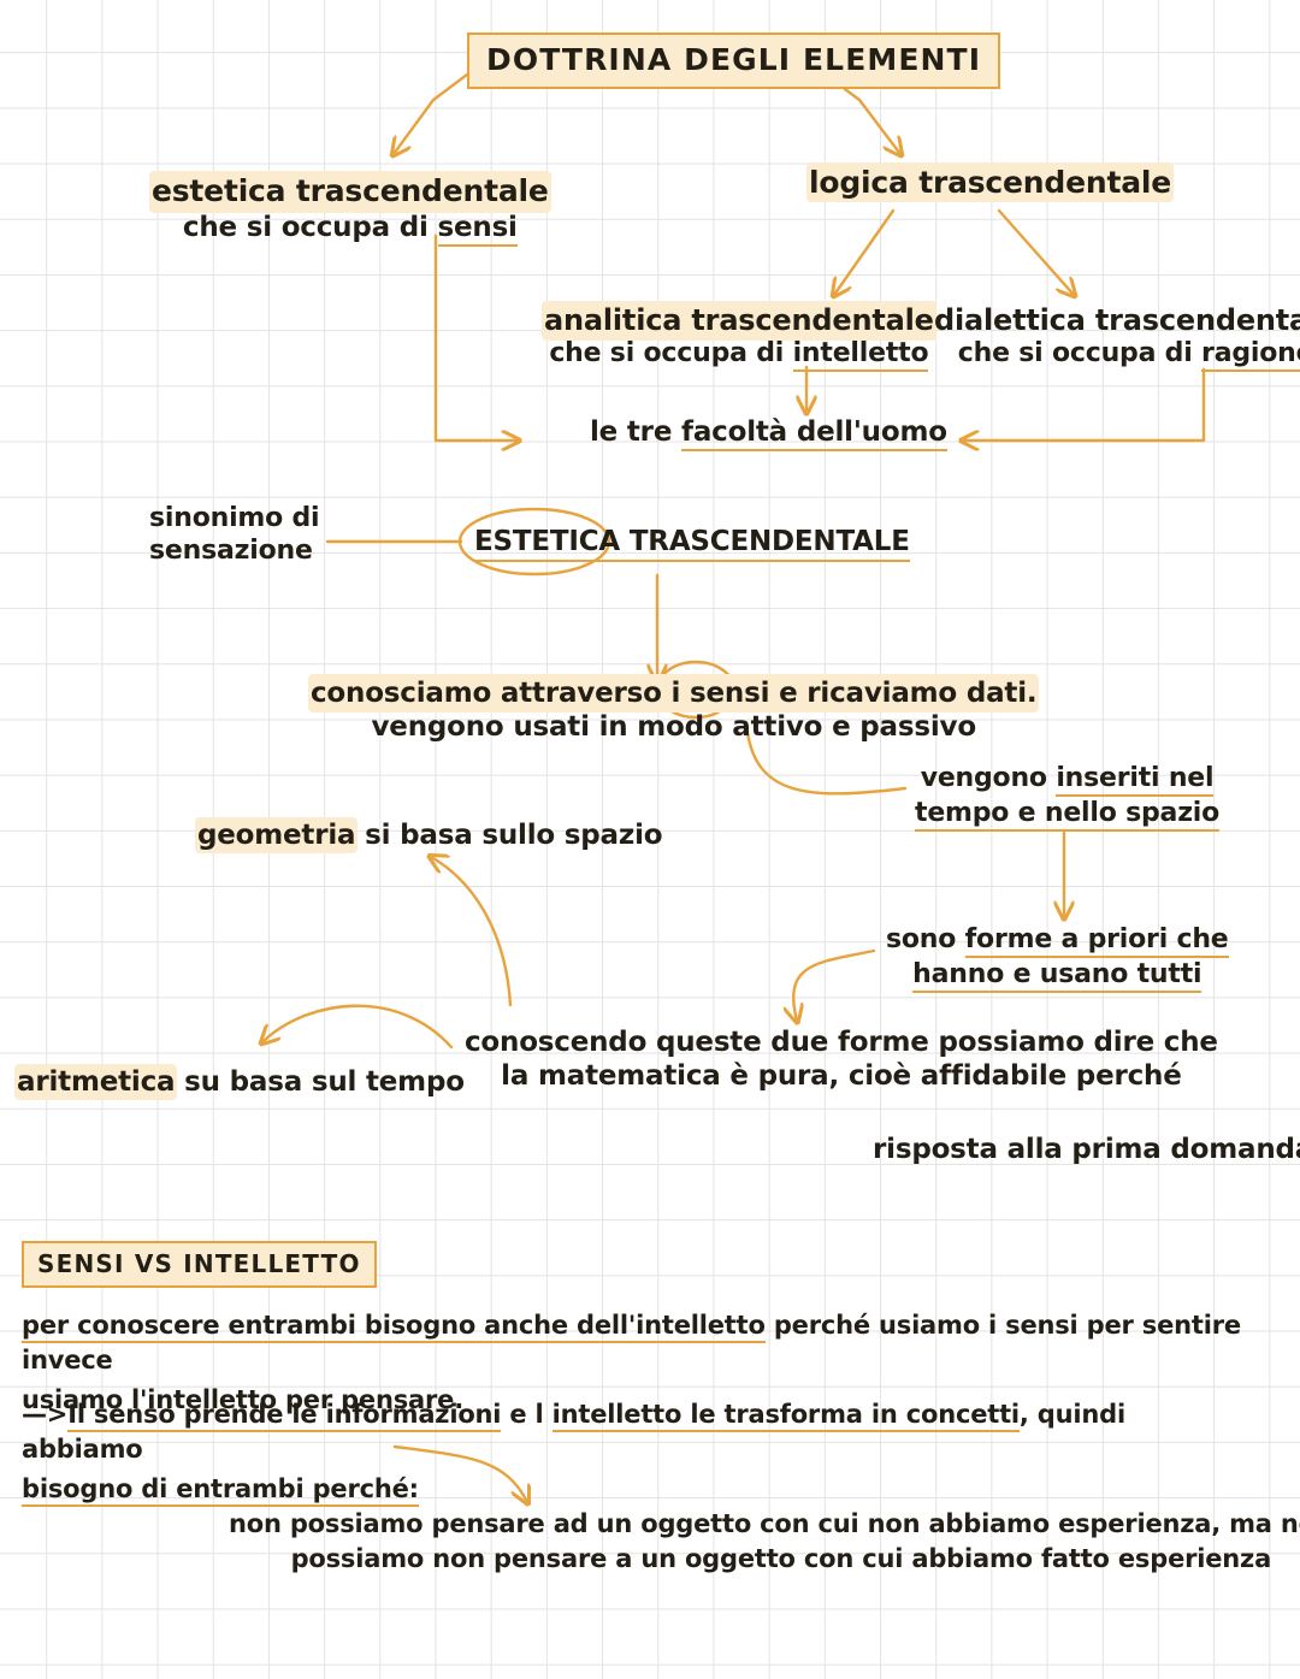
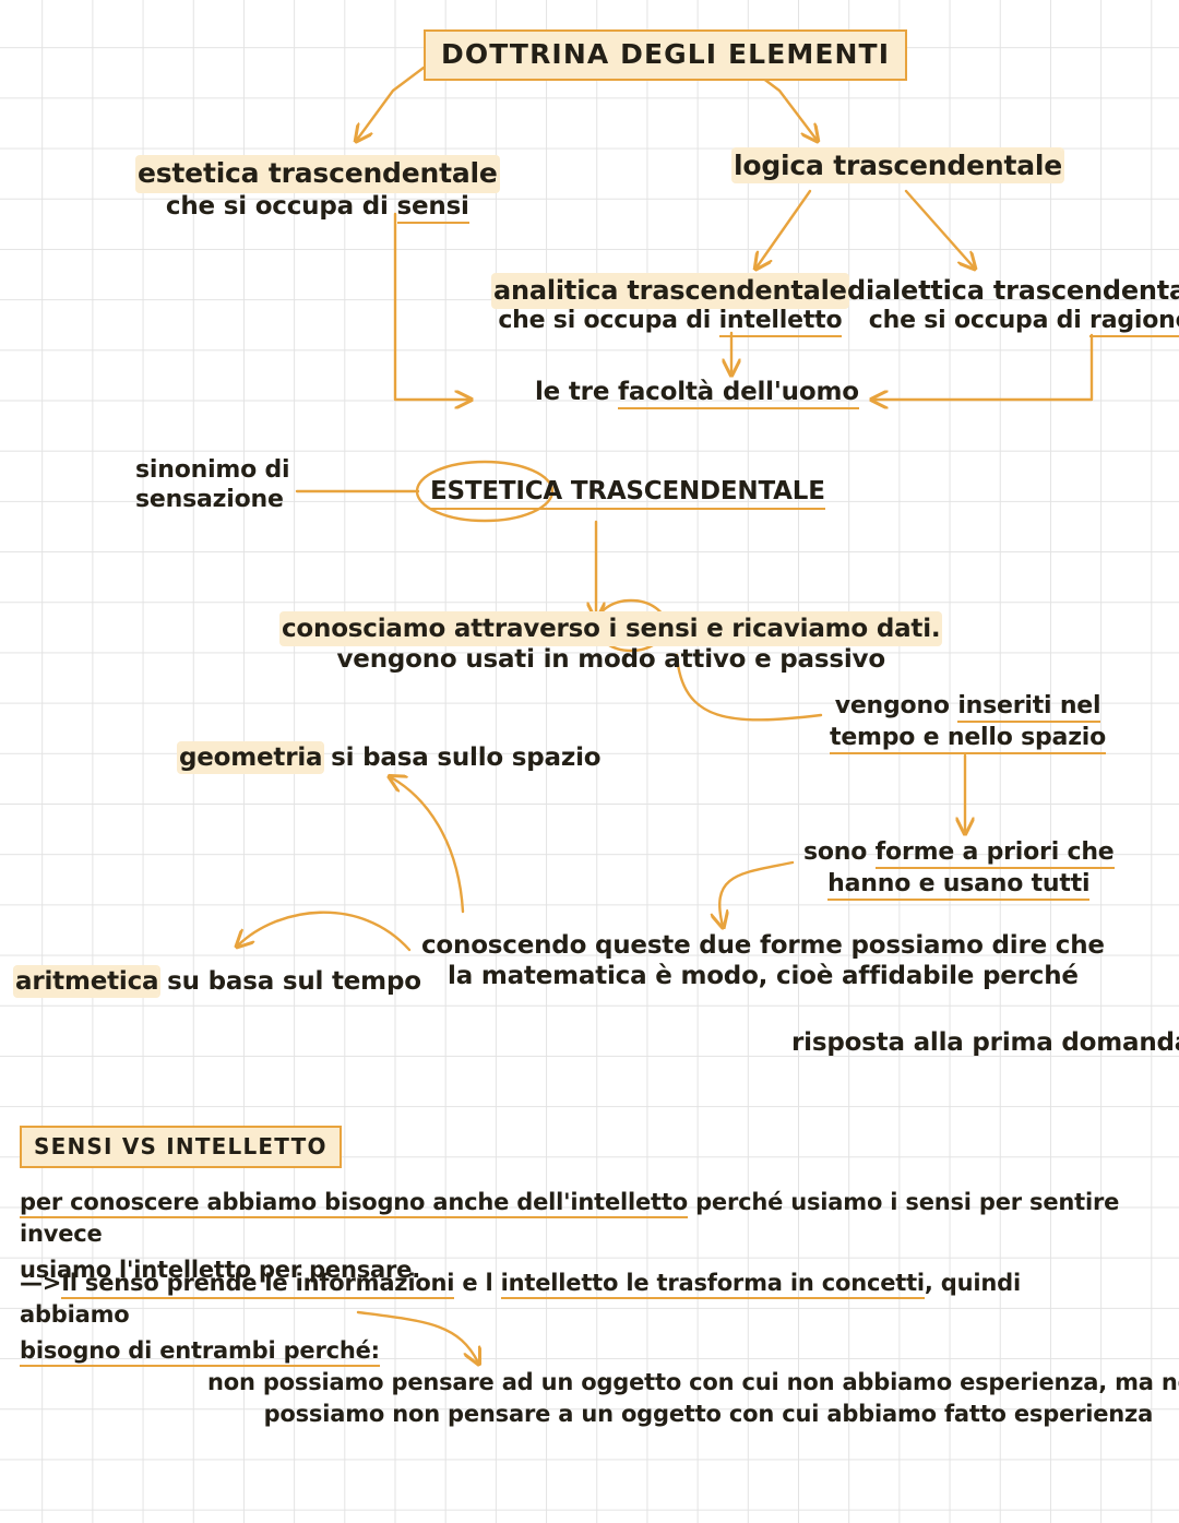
  DOTTRINA DEGLI ELEMENTI
  estetica trascendentale
  che si occupa di sensi
  logica trascendentale
  analitica trascendentale
  che si occupa di intelletto
  dialettica trascendenta
  che si occupa di ragion
  le tre facoltà dell'uomo
  sinonimo di
  sensazione
  ESTETICA TRASCENDENTALE
  conosciamo attraverso i sensi e ricaviamo dati.
  vengono usati in modo attivo e passivo
  vengono inseriti nel
  tempo e nello spazio
  sono forme a priori che
  hanno e usano tutti
  geometria si basa sullo spazio
  aritmetica su basa sul tempo
  conoscendo queste due forme possiamo dire che
- la matematica è pura, cioè affidabile perché
+ la matematica è modo, cioè affidabile perché
  risposta alla prima domand
  SENSI VS INTELLETTO
- per conoscere entrambi bisogno anche dell'intelletto perché usiamo i sensi per sentire invece
+ per conoscere abbiamo bisogno anche dell'intelletto perché usiamo i sensi per sentire invece
  usiamo l'intelletto per pensare.
  —>Il senso prende le informazioni e l intelletto le trasforma in concetti, quindi abbiamo
  bisogno di entrambi perché:
  non possiamo pensare ad un oggetto con cui non abbiamo esperienza, ma n
  possiamo non pensare a un oggetto con cui abbiamo fatto esperienza
